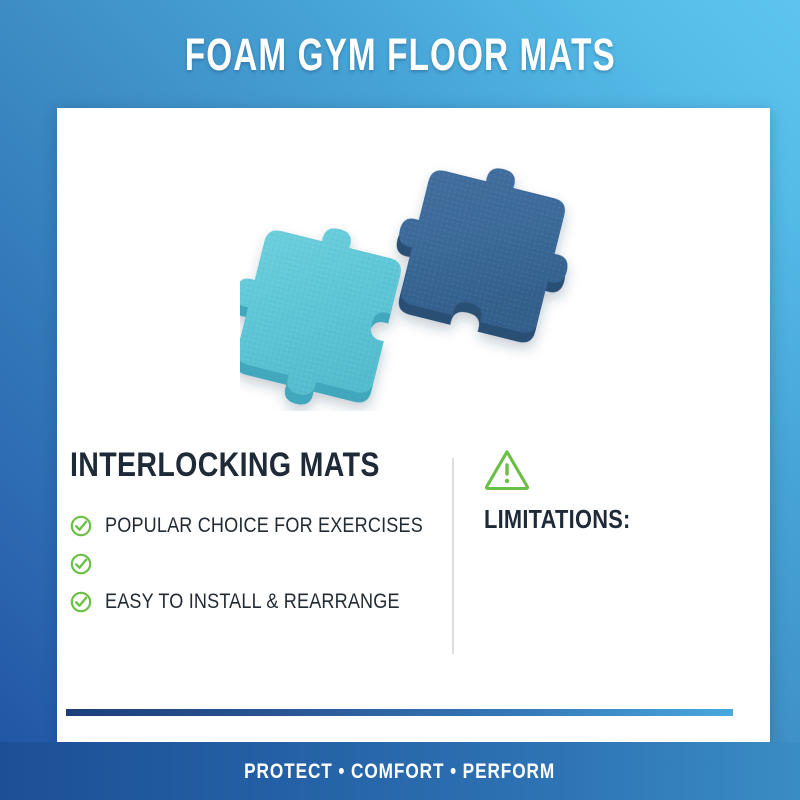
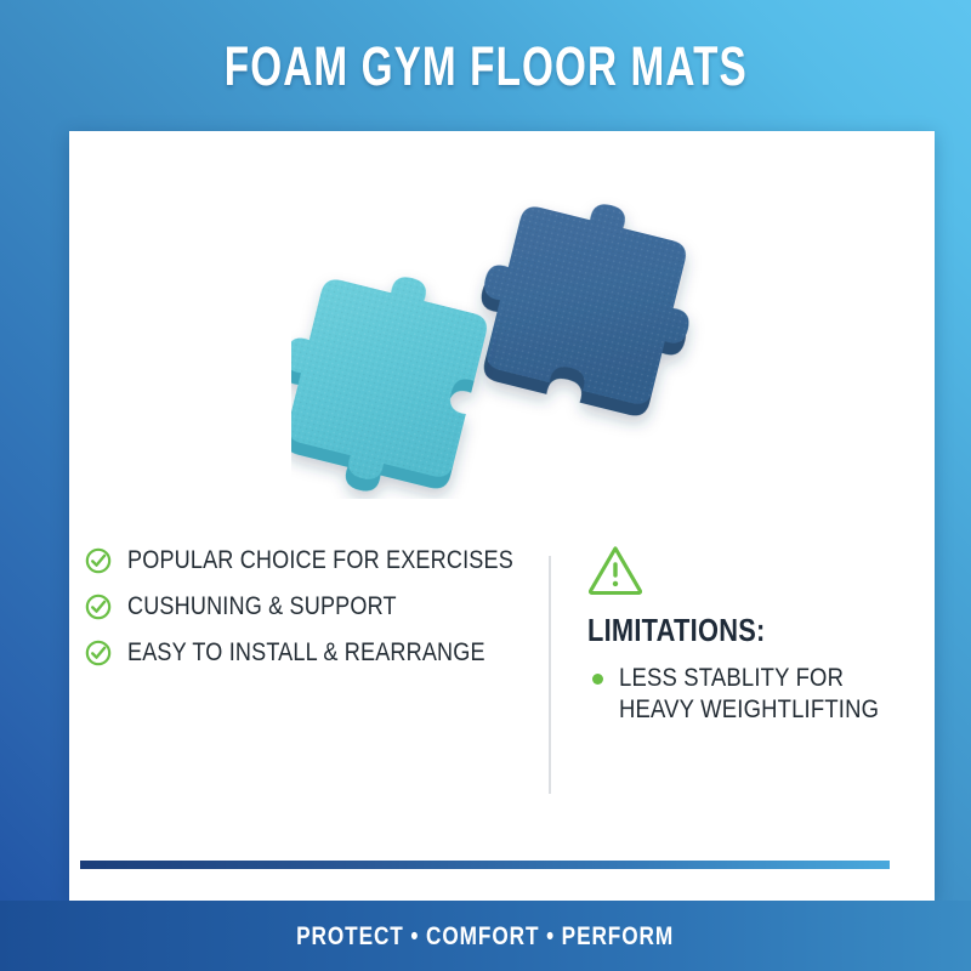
  FOAM GYM FLOOR MATS
- INTERLOCKING MATS
  POPULAR CHOICE FOR EXERCISES
+ CUSHUNING & SUPPORT
  EASY TO INSTALL & REARRANGE
  LIMITATIONS:
+ LESS STABLITY FOR
+ HEAVY WEIGHTLIFTING
  PROTECT • COMFORT • PERFORM
